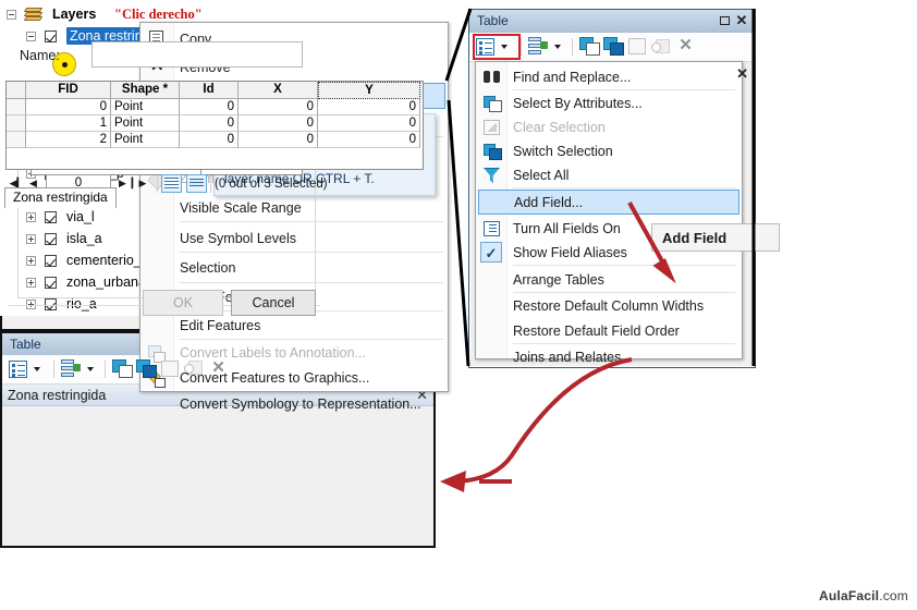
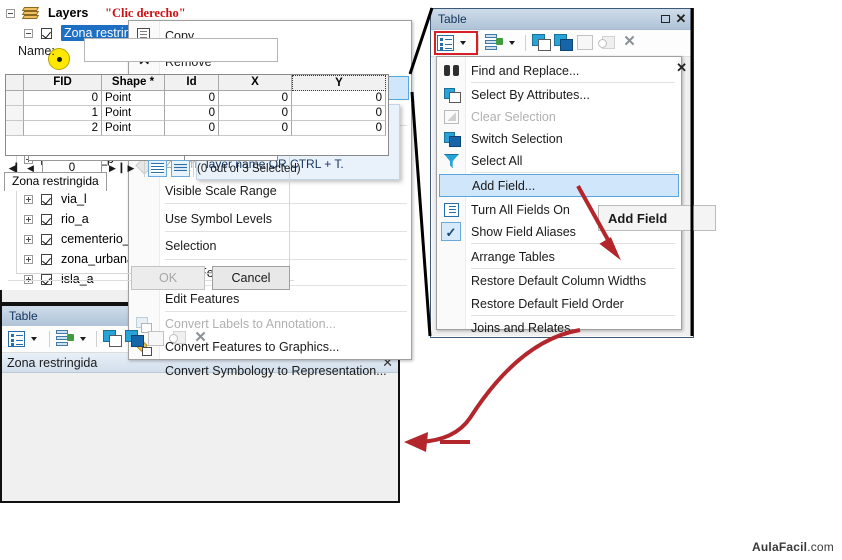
  Layers
  "Clic derecho"
  via_l
- isla_a
+ rio_a
  cementerio_
  zona_urban
- rio_a
+ isla_a
  Copy
  Remove
  Visible Scale Range
  Use Symbol Levels
  Selection
  Edit Features
  Convert Labels to Annotation...
  Convert Features to Graphics...
  Convert Symbology to Representation...
  layer name OR CTRL + T.
  Table
  ✕
  ✕
  Find and Replace...
  Select By Attributes...
  Clear Selection
  Switch Selection
  Select All
  Add Field...
  Turn All Fields On
  ✓
  Show Field Aliases
  Arrange Tables
  Restore Default Column Widths
  Restore Default Field Order
  Joins and Relates
  ✕
  Add Field
  Name:
  OK
  Cancel
  Table
  ✕
  Zona restringida
  ✕
  FID
  Shape *
  Id
  X
  Y
  0
  Point
  0
  0
  0
  1
  Point
  0
  0
  0
  2
  Point
  0
  0
  0
  ◀▎
  ◀
  0
  ▶
  ▎▶
  (0 out of 3 Selected)
  Zona restringida
  AulaFacil.com
